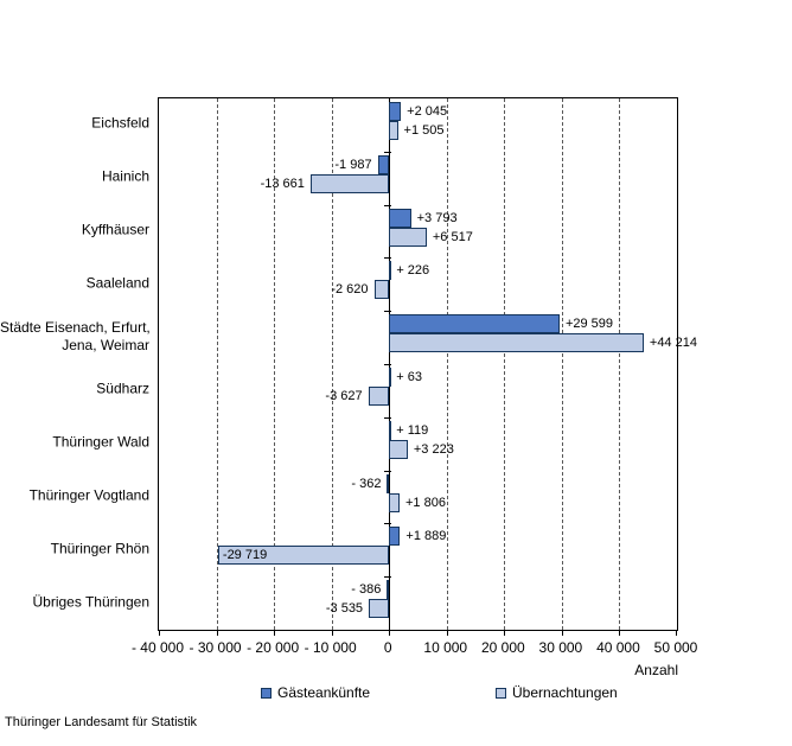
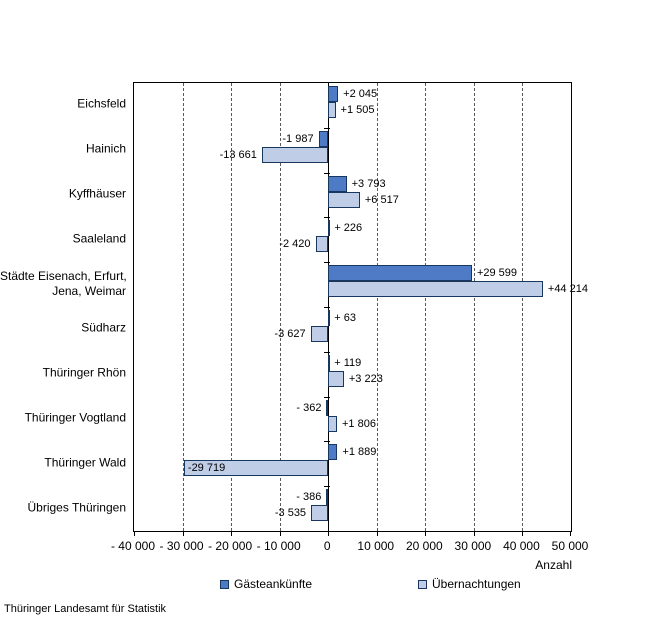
  +2 045
  -1 987
  +3 793
  + 226
  +29 599
  + 63
  + 119
  - 362
  +1 889
  - 386
  +1 505
  -13 661
  +6 517
- -2 620
+ -2 420
  +44 214
  -3 627
  +3 223
  +1 806
  -29 719
  -3 535
  Eichsfeld
  Hainich
  Kyffhäuser
  Saaleland
  Städte Eisenach, Erfurt,
  Jena, Weimar
  Südharz
- Thüringer Wald
+ Thüringer Rhön
  Thüringer Vogtland
- Thüringer Rhön
+ Thüringer Wald
  Übriges Thüringen
  - 40 000
  - 30 000
  - 20 000
  - 10 000
  0
  10 000
  20 000
  30 000
  40 000
  50 000
  Anzahl
  Gästeankünfte
  Übernachtungen
  Thüringer Landesamt für Statistik
